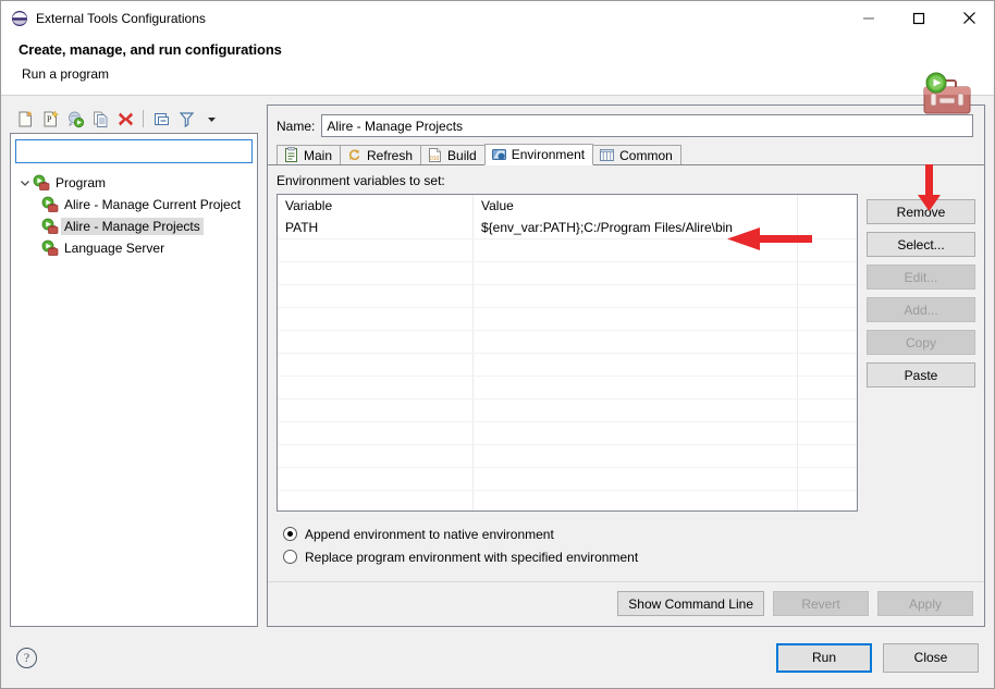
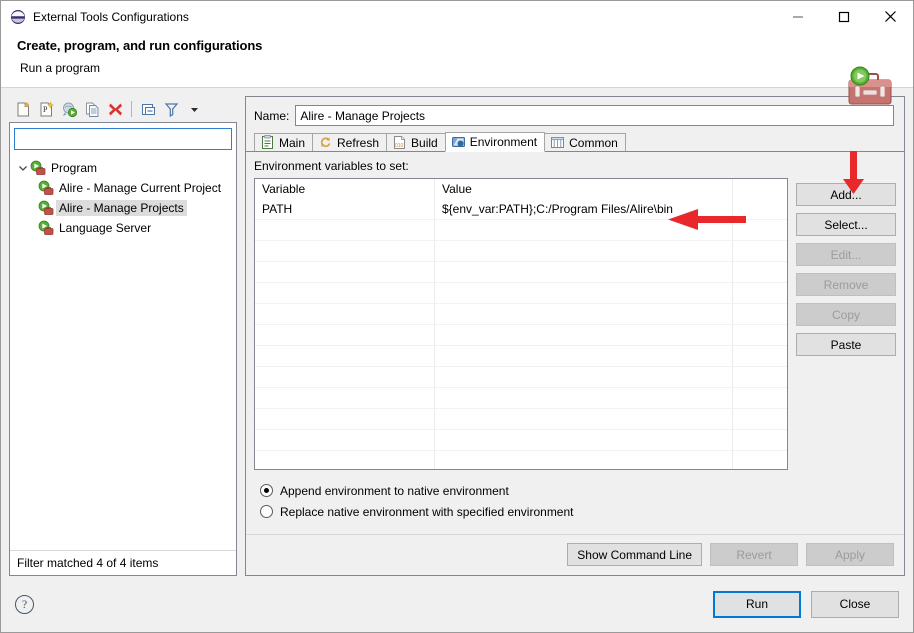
  External Tools Configurations
- Create, manage, and run configurations
+ Create, program, and run configurations
  Run a program
  P
  Program
  Alire - Manage Current Project
  Alire - Manage Projects
  Language Server
+ Filter matched 4 of 4 items
  Name:
  Alire - Manage Projects
  Main
  Refresh
  Build
  Environment
  Common
  Environment variables to set:
  Variable
  Value
  PATH
  ${env_var:PATH};C:/Program Files/Alire\bin
- Remove
+ Add...
  Select...
  Edit...
- Add...
+ Remove
  Copy
  Paste
  Append environment to native environment
- Replace program environment with specified environment
+ Replace native environment with specified environment
  Show Command Line
  Revert
  Apply
  ?
  Run
  Close
